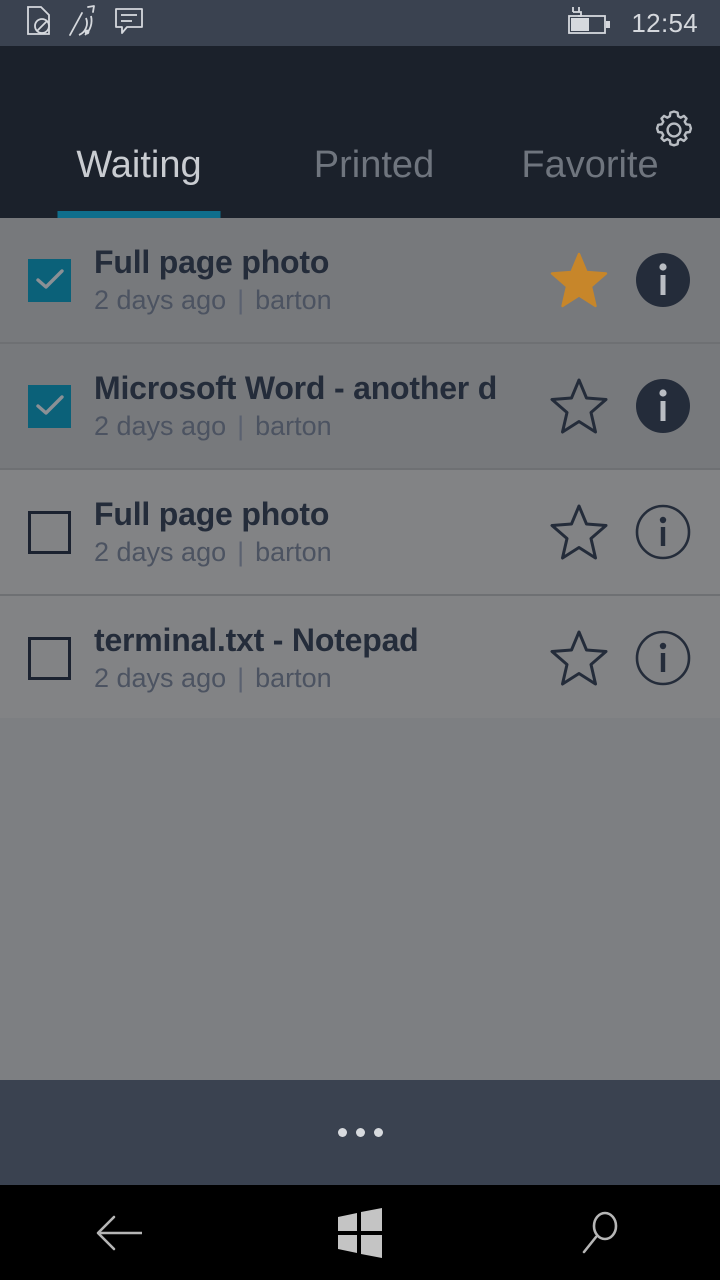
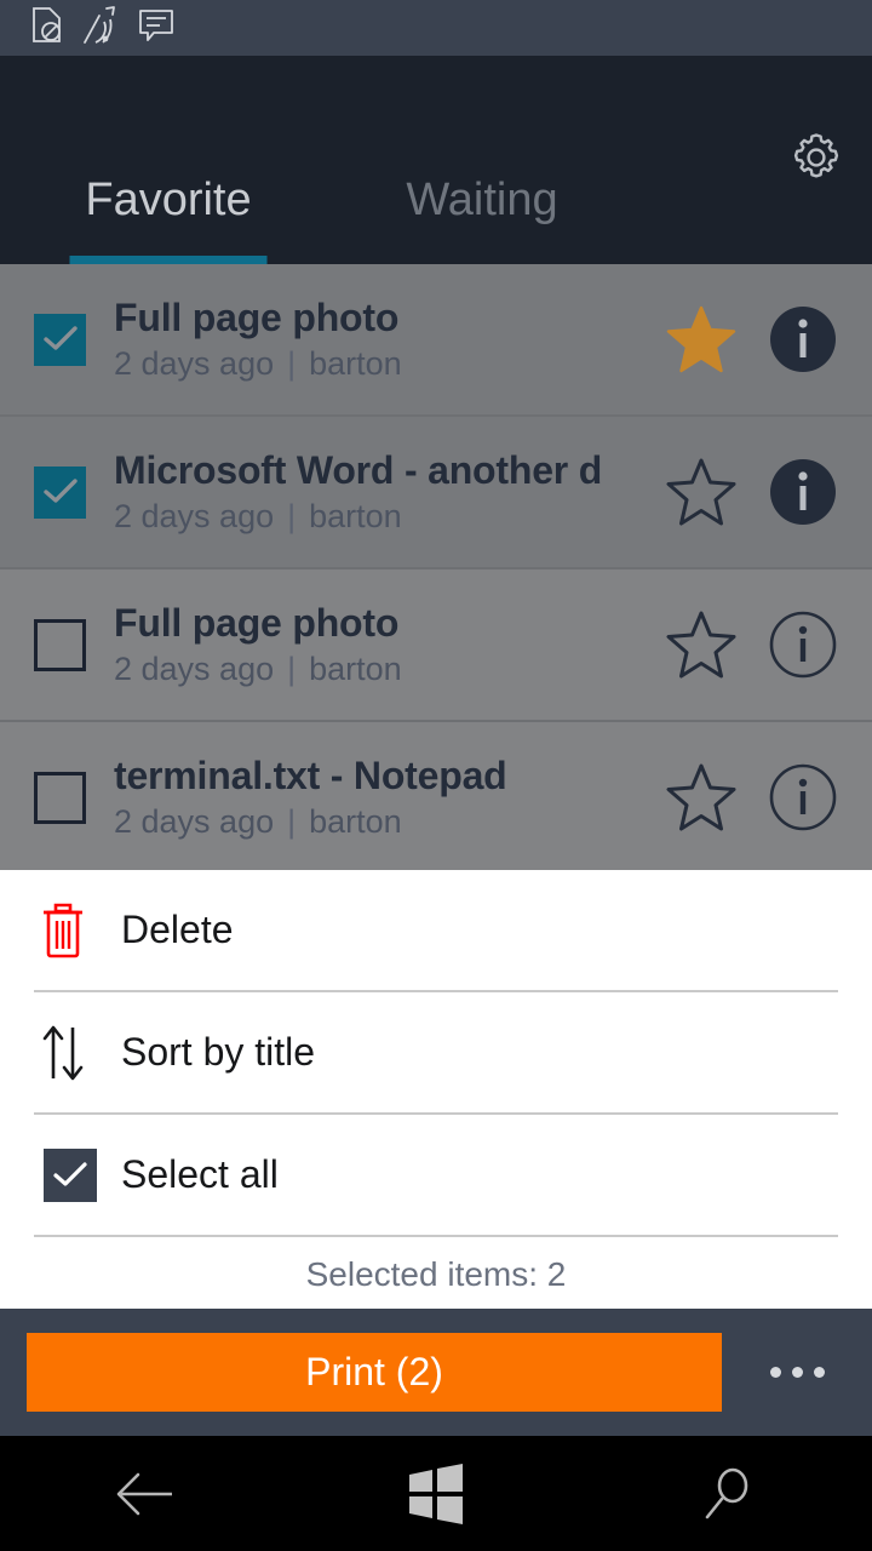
- 12:54
- Waiting
+ Favorite
- Printed
- Favorite
+ Waiting
  Full page photo
  2 days ago | barton
  Microsoft Word - another d
  2 days ago | barton
  Full page photo
  2 days ago | barton
  terminal.txt - Notepad
  2 days ago | barton
+ Delete
+ Sort by title
+ Select all
+ Selected items: 2
+ Print (2)
